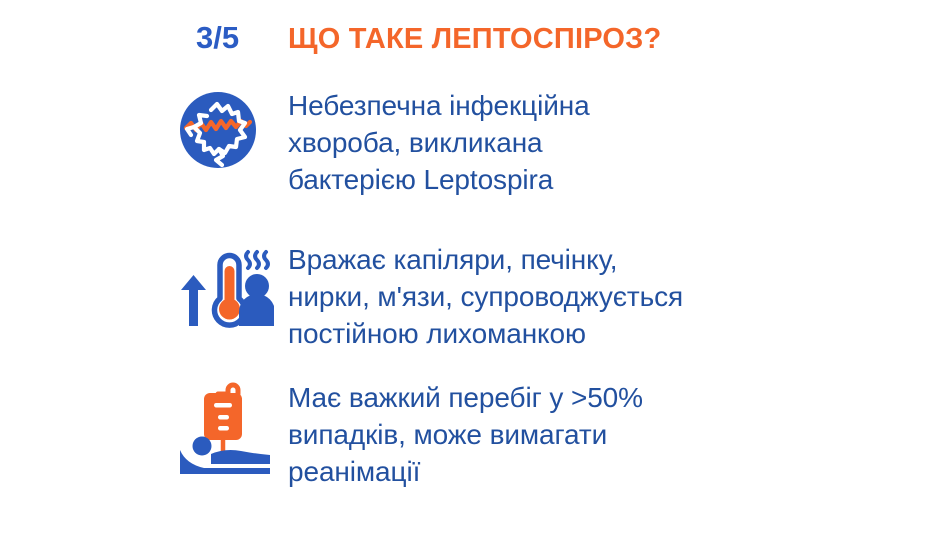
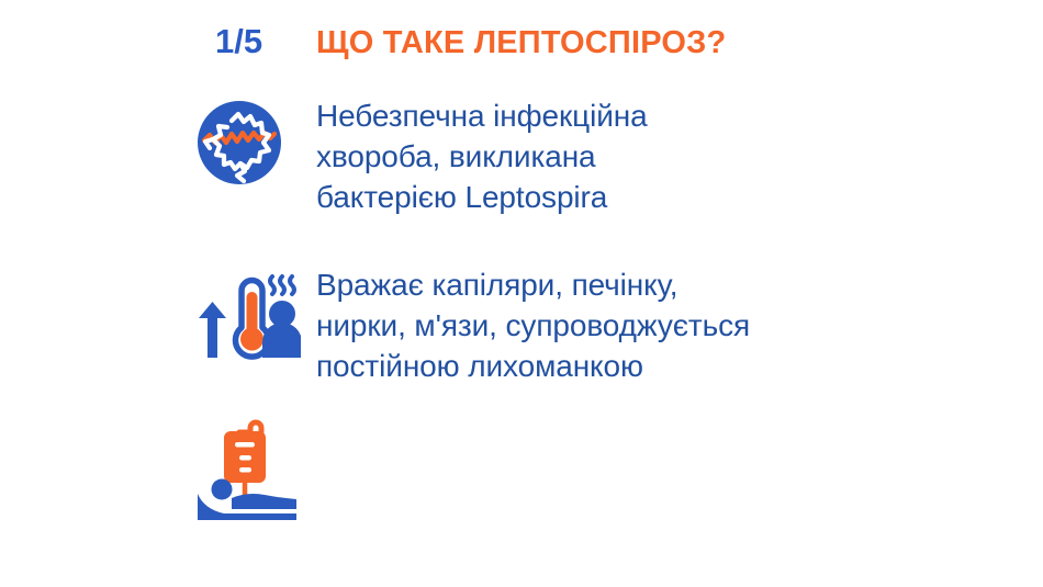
- 3/5
+ 1/5
  ЩО ТАКЕ ЛЕПТОСПІРОЗ?
  Небезпечна інфекційна
  хвороба, викликана
  бактерією Leptospira
  Вражає капіляри, печінку,
  нирки, м'язи, супроводжується
  постійною лихоманкою
- Має важкий перебіг у >50%
- випадків, може вимагати
- реанімації
